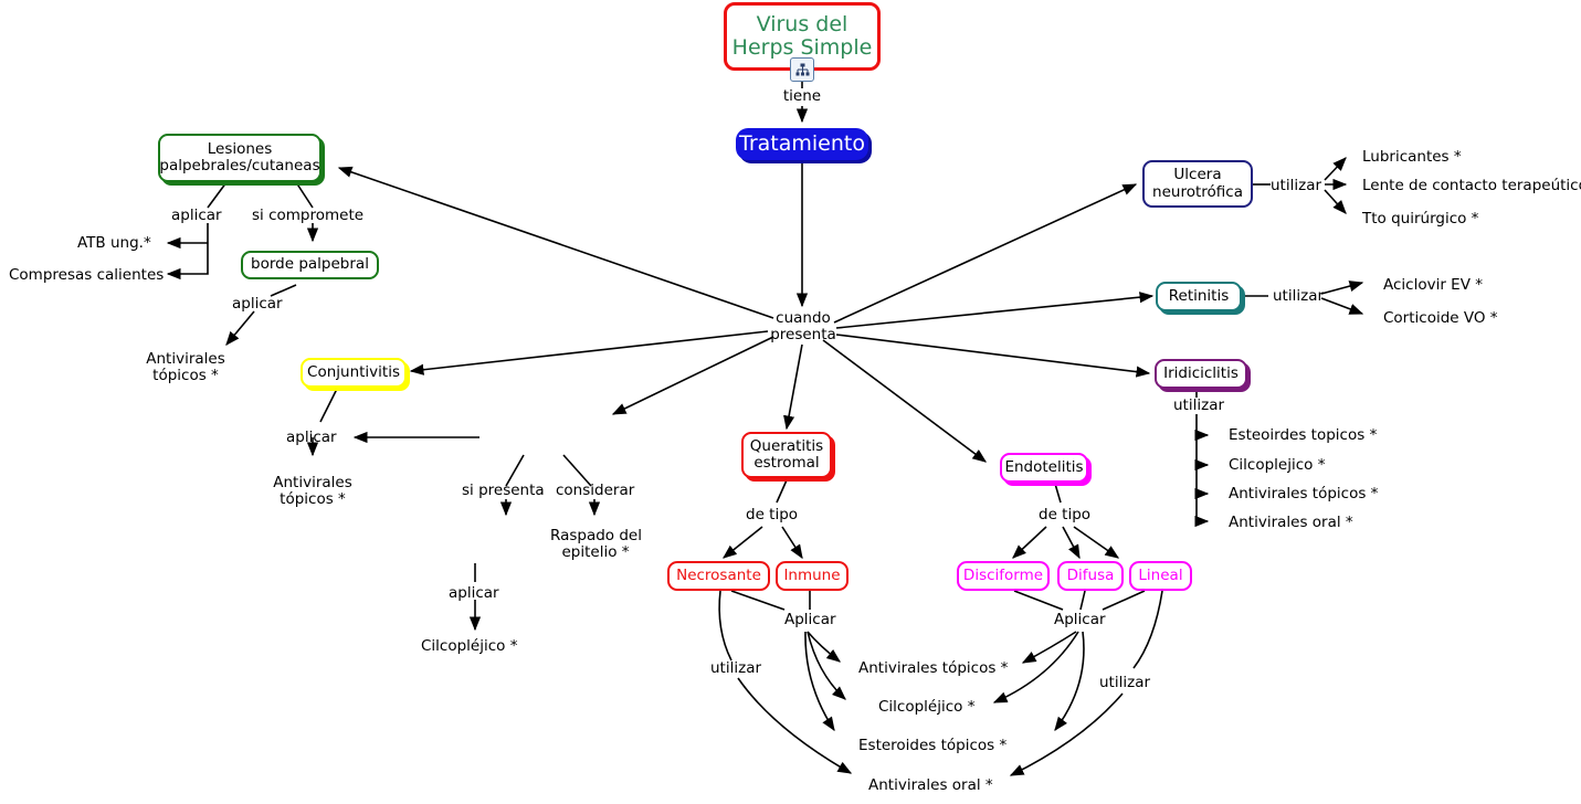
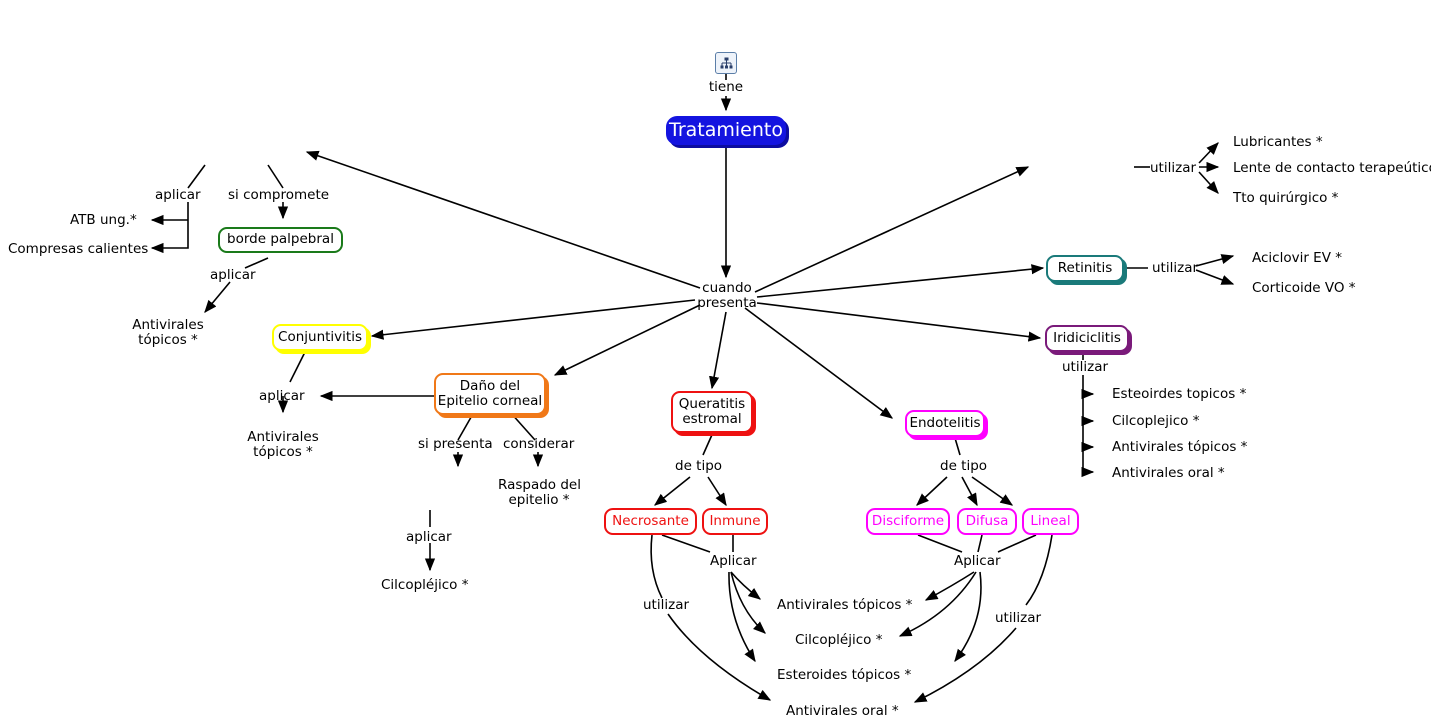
- Virus del
- Herps Simple
  tiene
  Tratamiento
  cuando
  presenta
- Lesiones
- palpebrales/cutaneas
  aplicar
  si compromete
  ATB ung.*
  Compresas calientes
  borde palpebral
  aplicar
  Antivirales
  tópicos *
  Conjuntivitis
  aplicar
  Antivirales
  tópicos *
+ Daño del
+ Epitelio corneal
  si presenta
  considerar
  Raspado del
  epitelio *
  aplicar
  Cilcopléjico *
  Queratitis
  estromal
  de tipo
  Necrosante
  Inmune
  Aplicar
  utilizar
  Endotelitis
  de tipo
  Disciforme
  Difusa
  Lineal
  Aplicar
  utilizar
  Antivirales tópicos *
  Cilcopléjico *
  Esteroides tópicos *
  Antivirales oral *
- Ulcera
- neurotrófica
  utilizar
  Lubricantes *
  Lente de contacto terapeútic
  Tto quirúrgico *
  Retinitis
  utilizar
  Aciclovir EV *
  Corticoide VO *
  Iridiciclitis
  utilizar
  Esteoirdes topicos *
  Cilcoplejico *
  Antivirales tópicos *
  Antivirales oral *
